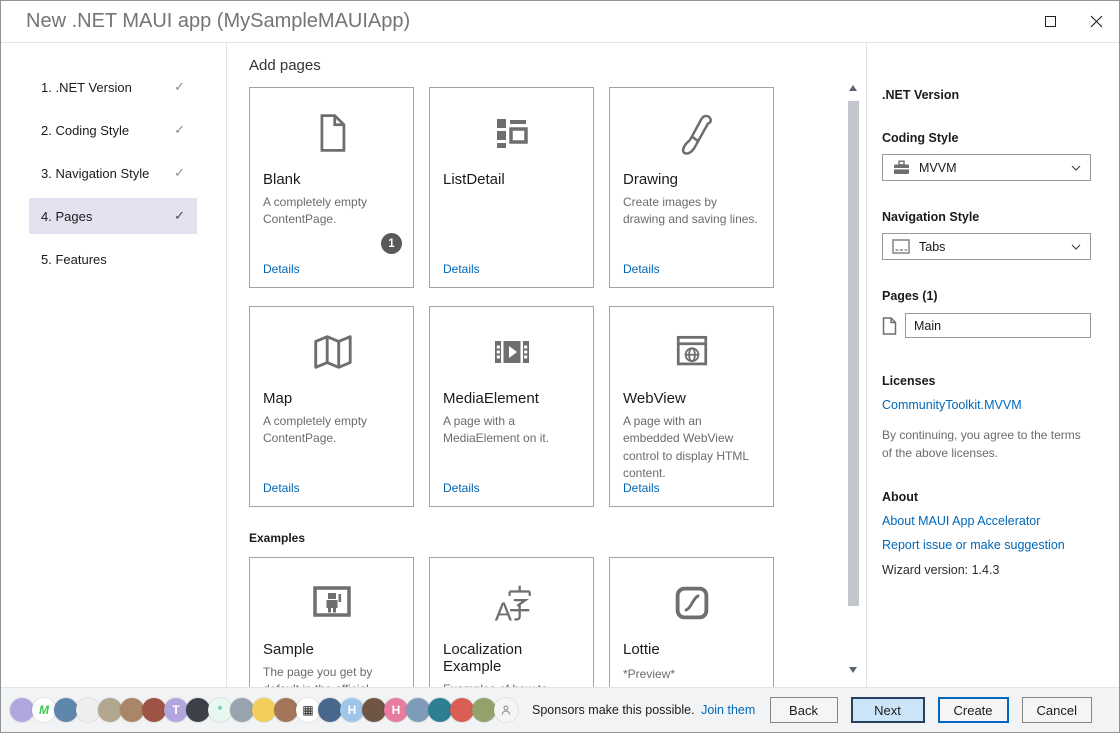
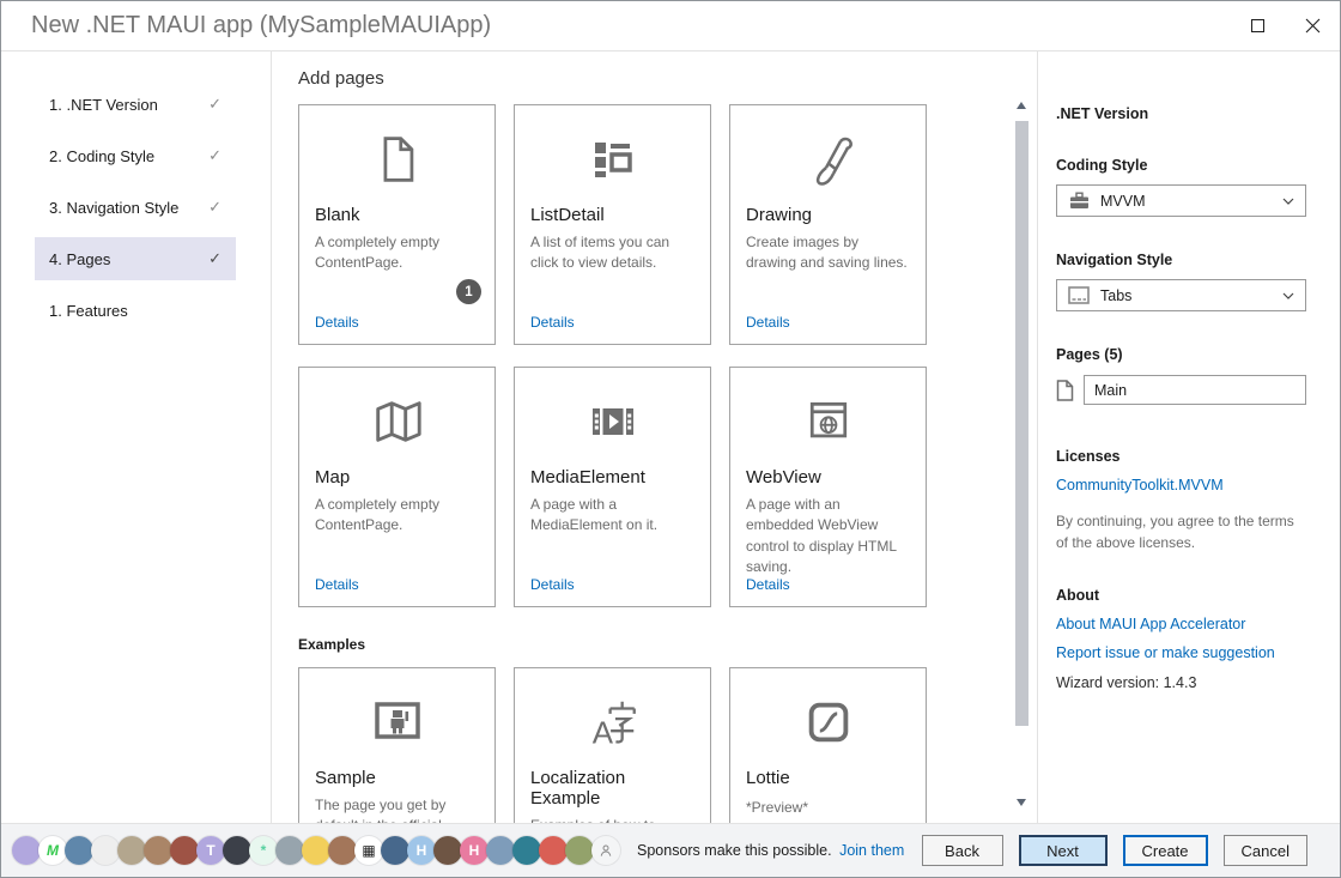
  New .NET MAUI app (MySampleMAUIApp)
  1. .NET Version
  ✓
  2. Coding Style
  ✓
  3. Navigation Style
  ✓
  4. Pages
  ✓
- 5. Features
+ 1. Features
  Add pages
  Blank
  A completely empty ContentPage.
  1
  Details
  ListDetail
+ A list of items you can click to view details.
  Details
  Drawing
  Create images by drawing and saving lines.
  Details
  Map
  A completely empty ContentPage.
  Details
  MediaElement
  A page with a MediaElement on it.
  Details
  WebView
- A page with an embedded WebView control to display HTML content.
+ A page with an embedded WebView control to display HTML saving.
  Details
  Examples
  Sample
  A
  Localization Example
  Lottie
  *Preview*
  .NET Version
  Coding Style
  MVVM
  Navigation Style
  Tabs
- Pages (1)
+ Pages (5)
  Main
  Licenses
  CommunityToolkit.MVVM
  By continuing, you agree to the terms of the above licenses.
  About
  About MAUI App Accelerator
  Report issue or make suggestion
  Wizard version: 1.4.3
  M
  T
  *
  ▦
  H
  H
  Sponsors make this possible. Join them
  Back
  Next
  Create
  Cancel
